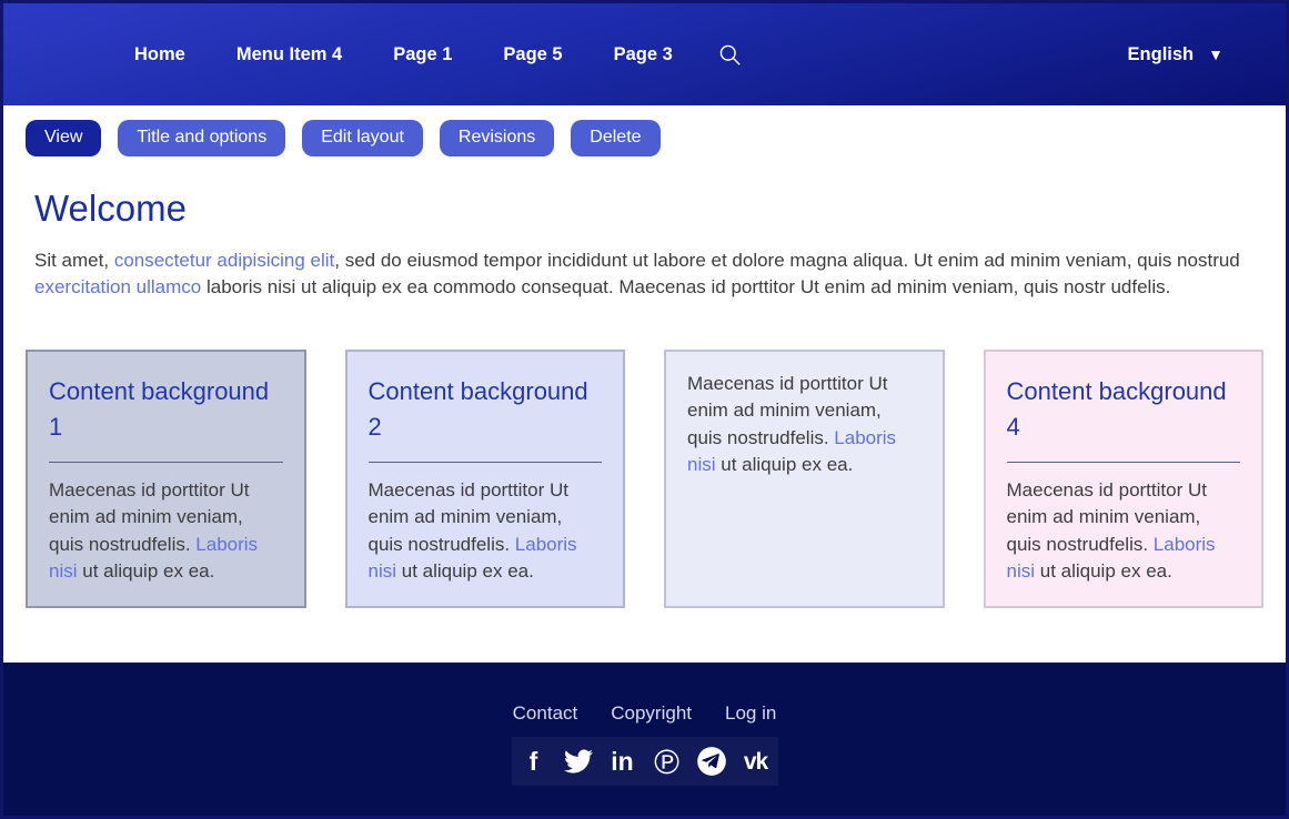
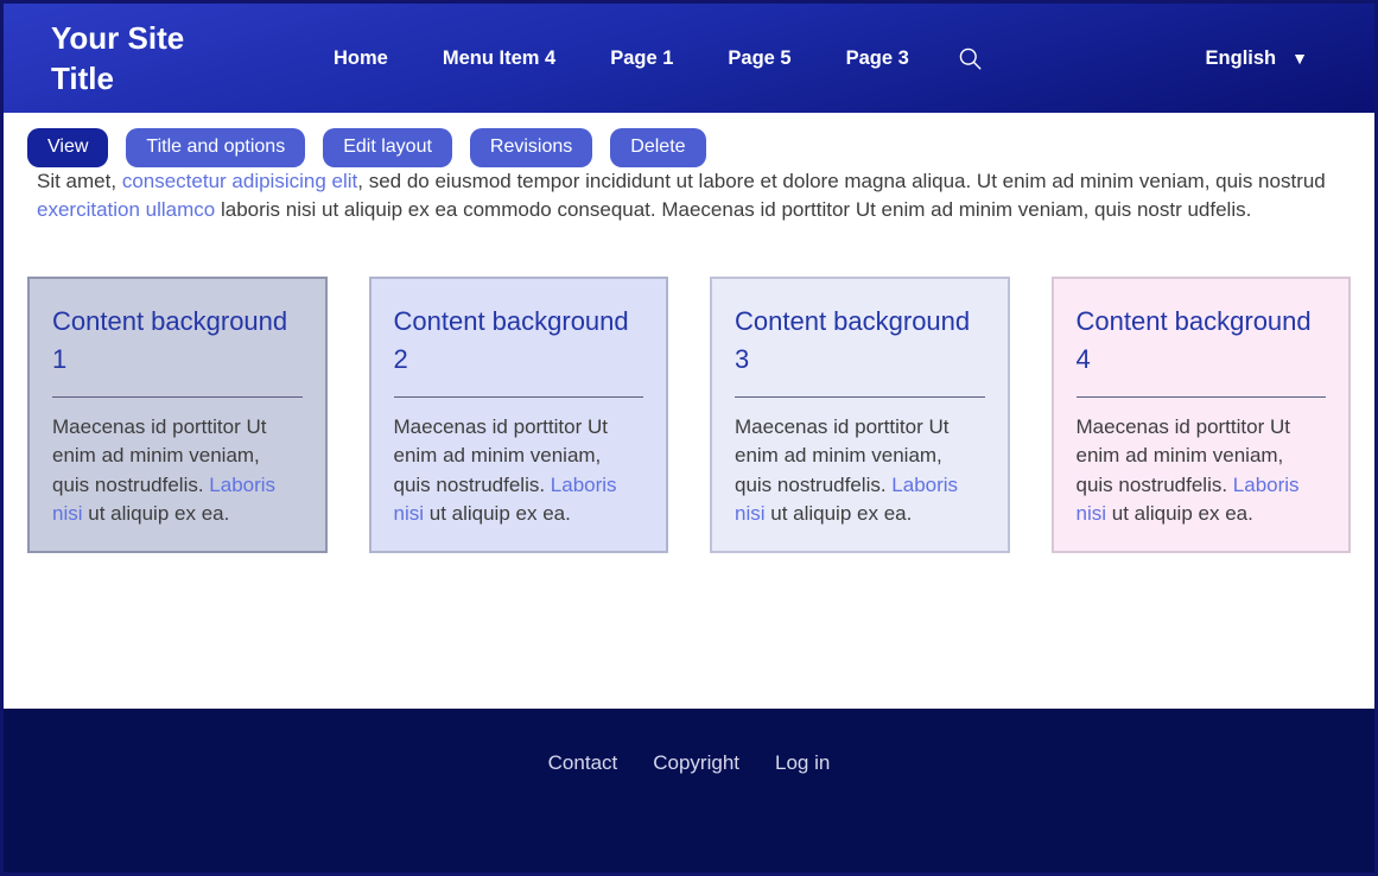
+ Your Site Title
  Home
  Menu Item 4
  Page 1
  Page 5
  Page 3
  English
  ▼
  View
  Title and options
  Edit layout
  Revisions
  Delete
- Welcome
  Sit amet, consectetur adipisicing elit, sed do eiusmod tempor incididunt ut labore et dolore magna aliqua. Ut enim ad minim veniam, quis nostrud exercitation ullamco laboris nisi ut aliquip ex ea commodo consequat. Maecenas id porttitor Ut enim ad minim veniam, quis nostr udfelis.
  Content background 1
  Maecenas id porttitor Ut enim ad minim veniam, quis nostrudfelis. Laboris nisi ut aliquip ex ea.
  Content background 2
  Maecenas id porttitor Ut enim ad minim veniam, quis nostrudfelis. Laboris nisi ut aliquip ex ea.
+ Content background 3
  Maecenas id porttitor Ut enim ad minim veniam, quis nostrudfelis. Laboris nisi ut aliquip ex ea.
  Content background 4
  Maecenas id porttitor Ut enim ad minim veniam, quis nostrudfelis. Laboris nisi ut aliquip ex ea.
  Contact
  Copyright
  Log in
- f
- in
- ℗
- vk
